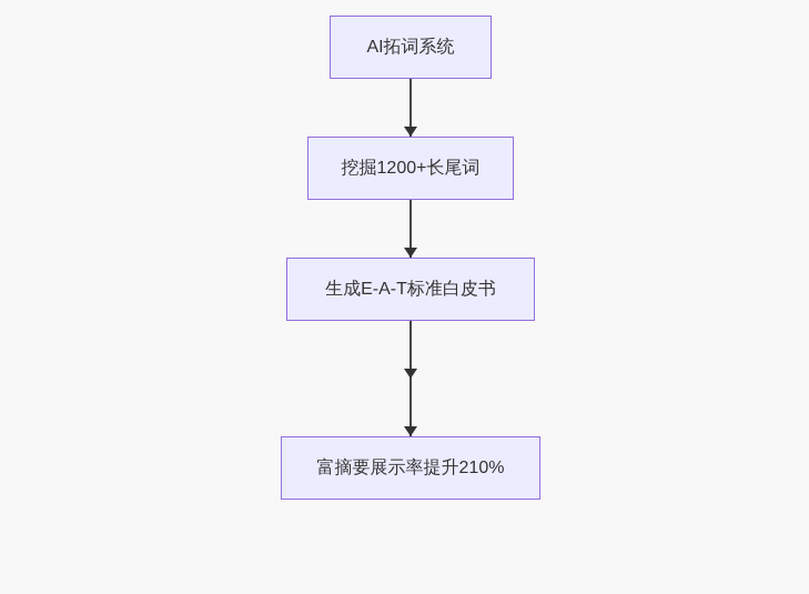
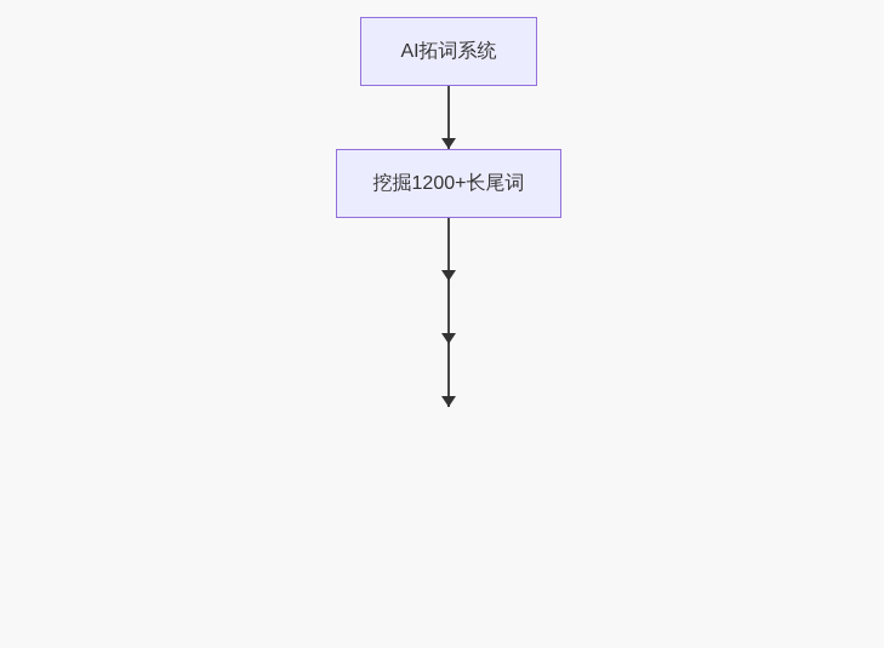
  AI拓词系统
  挖掘1200+长尾词
- 生成E-A-T标准白皮书
- 富摘要展示率提升210%
